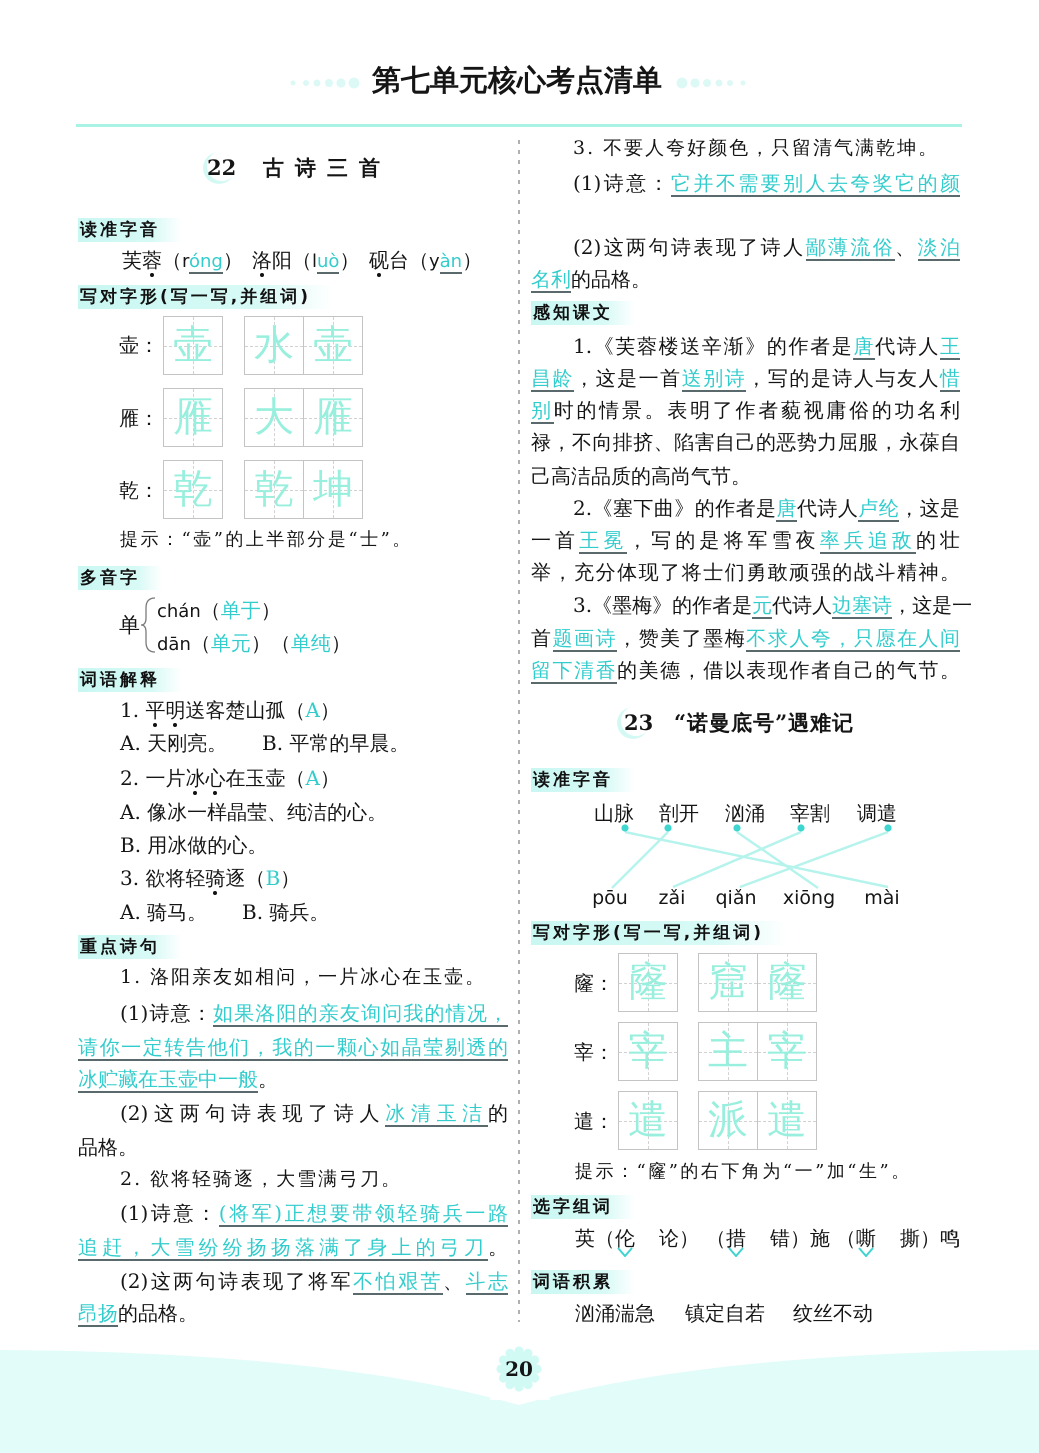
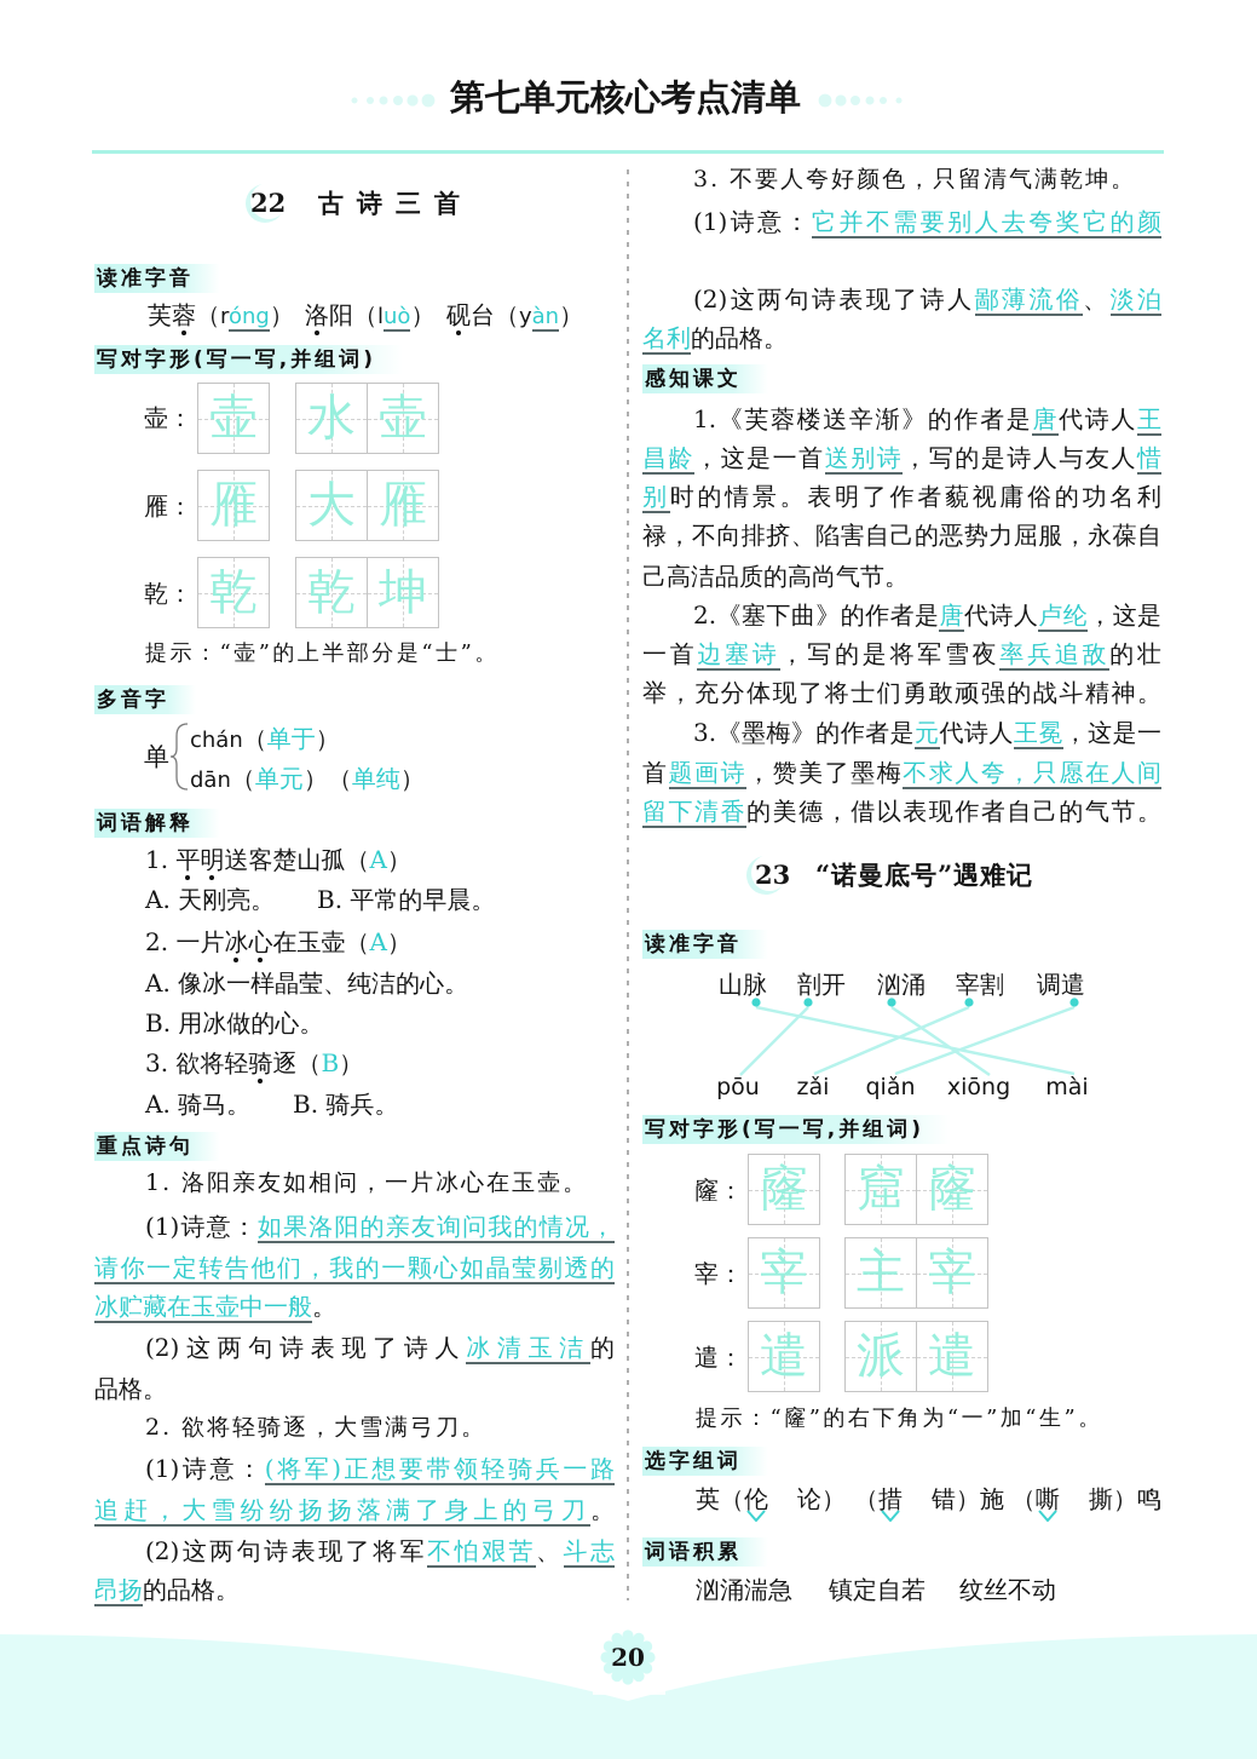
  第七单元核心考点清单
  22
  古诗三首
  读准字音
  芙蓉（róng）
  洛阳（luò）
  砚台（yàn）
  写对字形(写一写,并组词)
  壶：
  壶
  水
  壶
  雁：
  雁
  大
  雁
  乾：
  乾
  乾
  坤
  提示：“壶”的上半部分是“士”。
  多音字
  单
  chán（单于）
  dān（单元）（单纯）
  词语解释
  1. 平明送客楚山孤（A）
  A. 天刚亮。
  B. 平常的早晨。
  2. 一片冰心在玉壶（A）
  A. 像冰一样晶莹、纯洁的心。
  B. 用冰做的心。
  3. 欲将轻骑逐（B）
  A. 骑马。
  B. 骑兵。
  重点诗句
  1. 洛阳亲友如相问，一片冰心在玉壶。
  (1)诗意：如果洛阳的亲友询问我的情况，
  请你一定转告他们，我的一颗心如晶莹剔透的
  冰贮藏在玉壶中一般。
  (2)这两句诗表现了诗人冰清玉洁的
  品格。
  2. 欲将轻骑逐，大雪满弓刀。
  (1)诗意：(将军)正想要带领轻骑兵一路
  追赶，大雪纷纷扬扬落满了身上的弓刀。
  (2)这两句诗表现了将军不怕艰苦、斗志
  昂扬的品格。
  3. 不要人夸好颜色，只留清气满乾坤。
  (1)诗意：它并不需要别人去夸奖它的颜
  (2)这两句诗表现了诗人鄙薄流俗、淡泊
  名利的品格。
  感知课文
  1.《芙蓉楼送辛渐》的作者是唐代诗人王
  昌龄，这是一首送别诗，写的是诗人与友人惜
  别时的情景。表明了作者藐视庸俗的功名利
  禄，不向排挤、陷害自己的恶势力屈服，永葆自
  己高洁品质的高尚气节。
  2.《塞下曲》的作者是唐代诗人卢纶，这是
- 一首王冕，写的是将军雪夜率兵追敌的壮
+ 一首边塞诗，写的是将军雪夜率兵追敌的壮
  举，充分体现了将士们勇敢顽强的战斗精神。
- 3.《墨梅》的作者是元代诗人边塞诗，这是一
+ 3.《墨梅》的作者是元代诗人王冕，这是一
  首题画诗，赞美了墨梅不求人夸，只愿在人间
  留下清香的美德，借以表现作者自己的气节。
  23
  “诺曼底号”遇难记
  读准字音
  山脉
  剖开
  汹涌
  宰割
  调遣
  pōu
  zǎi
  qiǎn
  xiōng
  mài
  写对字形(写一写,并组词)
  窿：
  窿
  窟
  窿
  宰：
  宰
  主
  宰
  遣：
  遣
  派
  遣
  提示：“窿”的右下角为“一”加“生”。
  选字组词
  英（伦 论）
  （措 错）施
  （嘶 撕）鸣
  词语积累
  汹涌湍急
  镇定自若
  纹丝不动
  20
